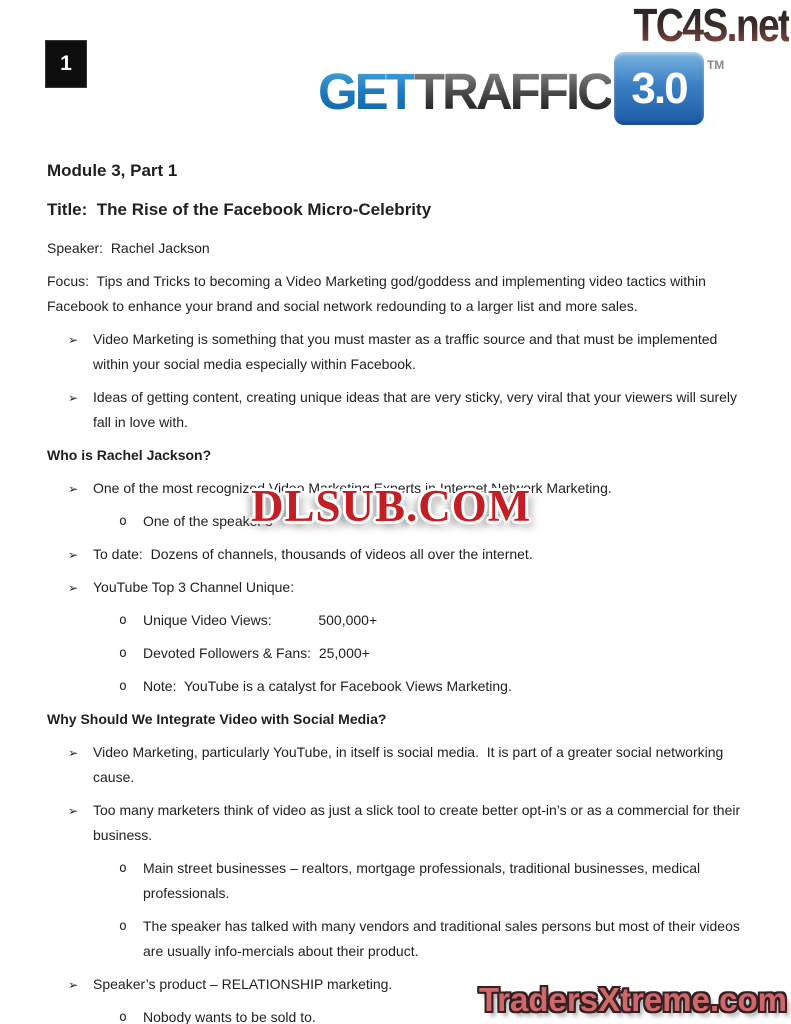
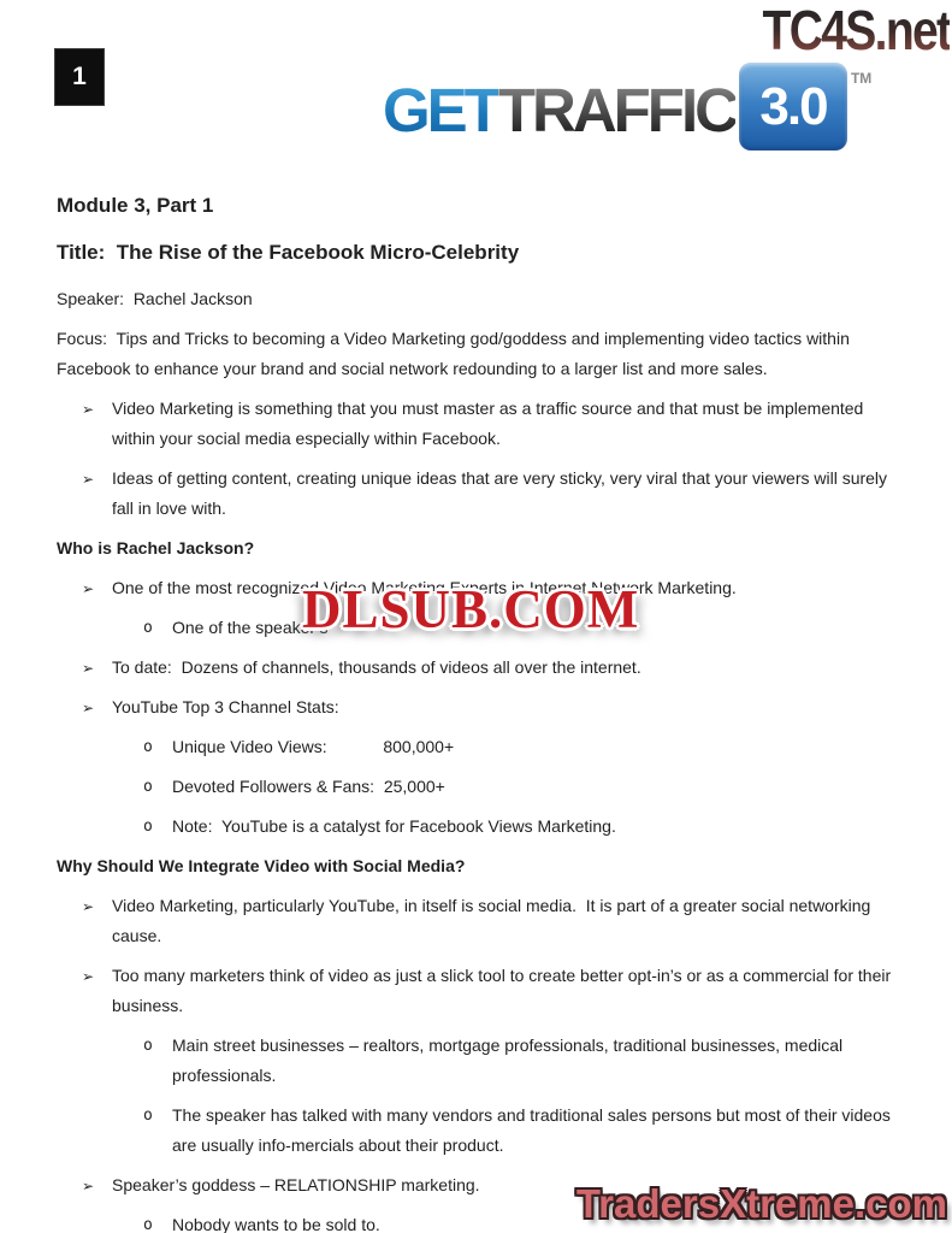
  1
  TC4S.net
  GETTRAFFIC
  3.0
  TM
  Module 3, Part 1
  Title: The Rise of the Facebook Micro-Celebrity
  Speaker: Rachel Jackson
  Focus: Tips and Tricks to becoming a Video Marketing god/goddess and implementing video tactics within Facebook to enhance your brand and social network redounding to a larger list and more sales.
  ➢
  Video Marketing is something that you must master as a traffic source and that must be implemented within your social media especially within Facebook.
  ➢
  Ideas of getting content, creating unique ideas that are very sticky, very viral that your viewers will surely fall in love with.
  Who is Rachel Jackson?
  ➢
  One of the most recognized Video Marketing Experts in Internet Network Marketing.
  o
  One of the speaker’s
  ➢
  To date: Dozens of channels, thousands of videos all over the internet.
  ➢
- YouTube Top 3 Channel Unique:
+ YouTube Top 3 Channel Stats:
  o
- Unique Video Views: 500,000+
+ Unique Video Views: 800,000+
  o
  Devoted Followers & Fans: 25,000+
  o
  Note: YouTube is a catalyst for Facebook Views Marketing.
  Why Should We Integrate Video with Social Media?
  ➢
  Video Marketing, particularly YouTube, in itself is social media. It is part of a greater social networking cause.
  ➢
  Too many marketers think of video as just a slick tool to create better opt-in’s or as a commercial for their business.
  o
  Main street businesses – realtors, mortgage professionals, traditional businesses, medical professionals.
  o
  The speaker has talked with many vendors and traditional sales persons but most of their videos are usually info-mercials about their product.
  ➢
- Speaker’s product – RELATIONSHIP marketing.
+ Speaker’s goddess – RELATIONSHIP marketing.
  o
  Nobody wants to be sold to.
  DLSUB.COM
  TradersXtreme.com
